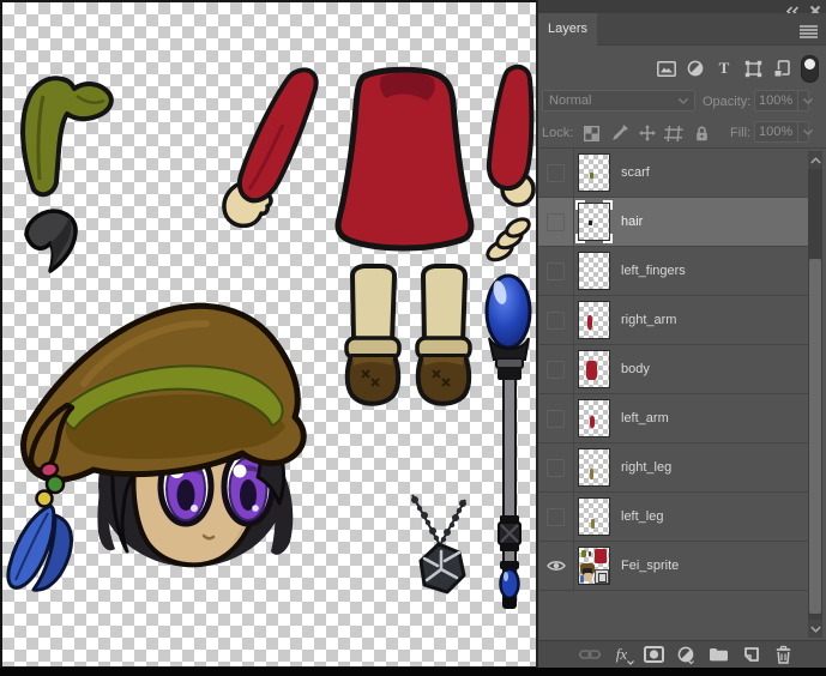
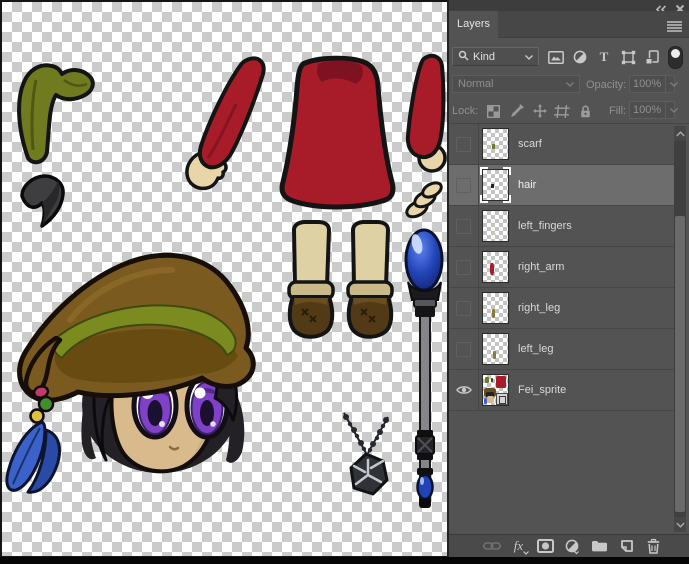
  Layers
+ Kind
  T
  Normal
  Opacity:
  100%
  Lock:
  Fill:
  100%
  scarf
  hair
  left_fingers
  right_arm
- body
- left_arm
  right_leg
  left_leg
  Fei_sprite
  fx
